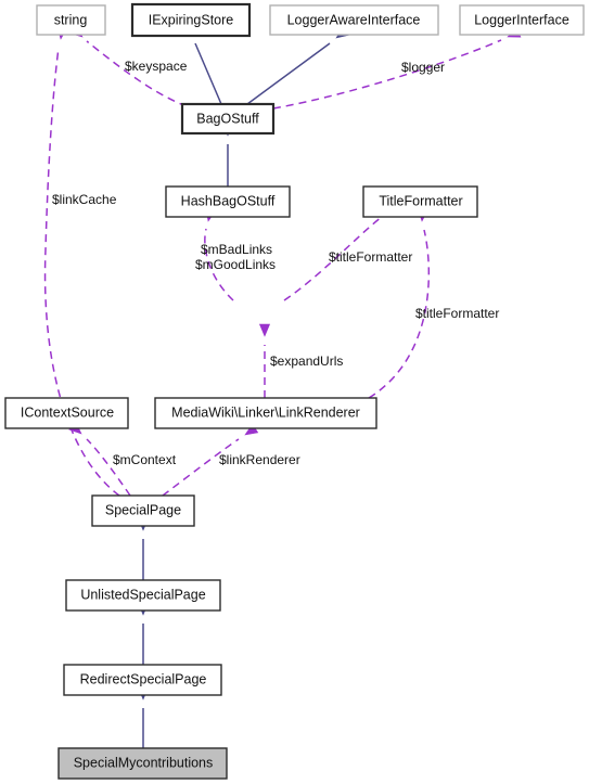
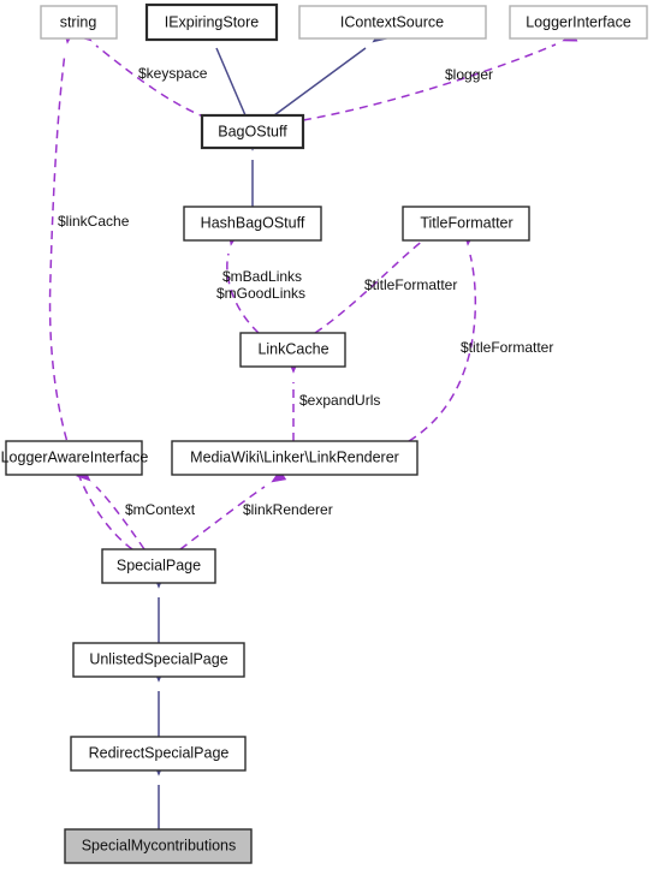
  string
  IExpiringStore
- LoggerAwareInterface
+ IContextSource
  LoggerInterface
  BagOStuff
  HashBagOStuff
  TitleFormatter
+ LinkCache
- IContextSource
+ LoggerAwareInterface
  MediaWiki\Linker\LinkRenderer
  SpecialPage
  UnlistedSpecialPage
  RedirectSpecialPage
  SpecialMycontributions
  $keyspace
  $logger
  $linkCache
  $mBadLinks
  $mGoodLinks
  $titleFormatter
  $titleFormatter
  $expandUrls
  $mContext
  $linkRenderer
